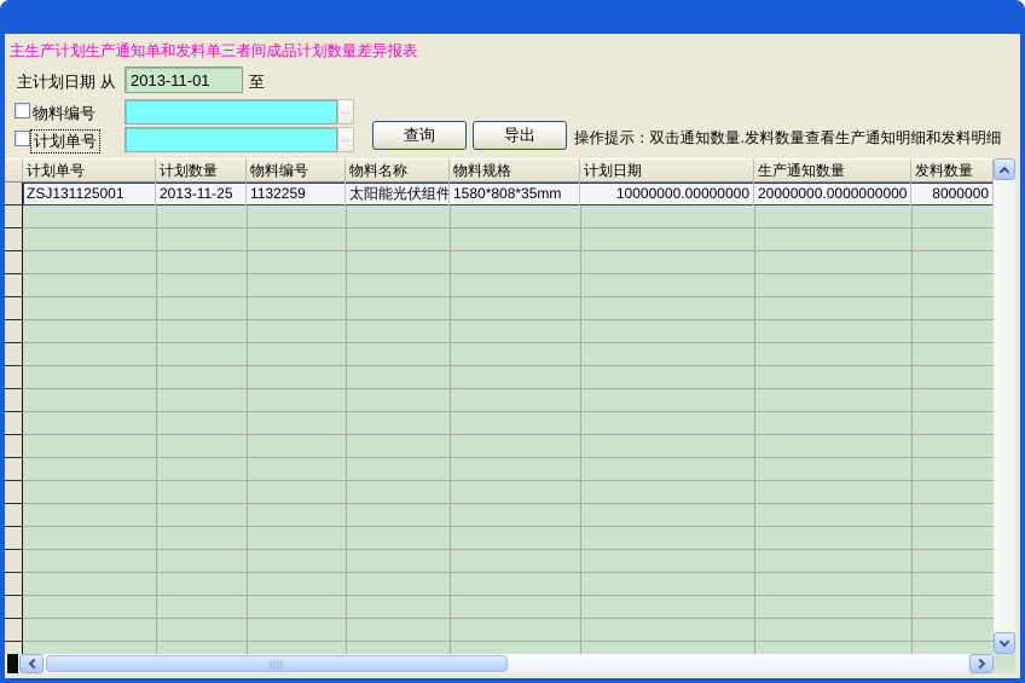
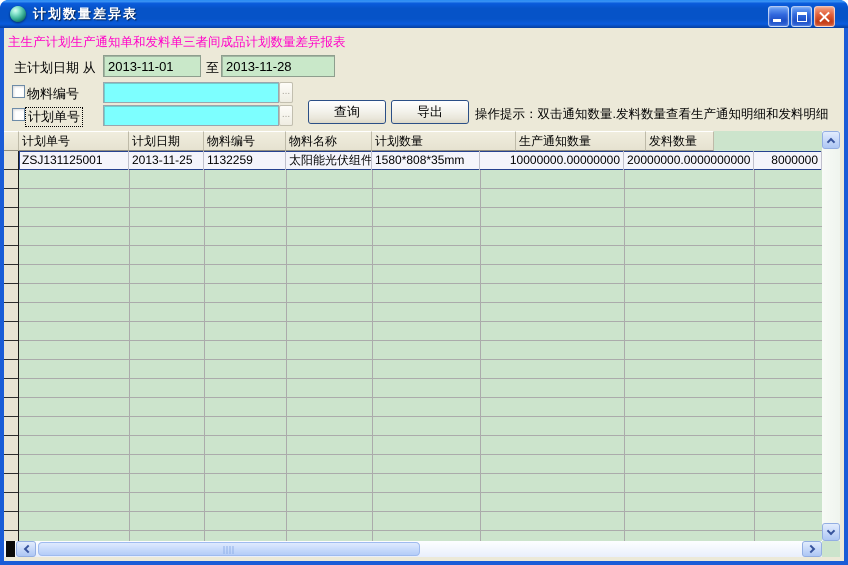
+ 计划数量差异表
  主生产计划生产通知单和发料单三者间成品计划数量差异报表
  主计划日期 从
  2013-11-01
  至
+ 2013-11-28
  物料编号
  ...
  计划单号
  ...
  查询
  导出
  操作提示：双击通知数量.发料数量查看生产通知明细和发料明细
  计划单号
- 计划数量
+ 计划日期
  物料编号
  物料名称
- 物料规格
- 计划日期
+ 计划数量
  生产通知数量
  发料数量
  ZSJ131125001
  2013-11-25
  1132259
  太阳能光伏组件
  1580*808*35mm
  10000000.00000000
  20000000.0000000000
  8000000
